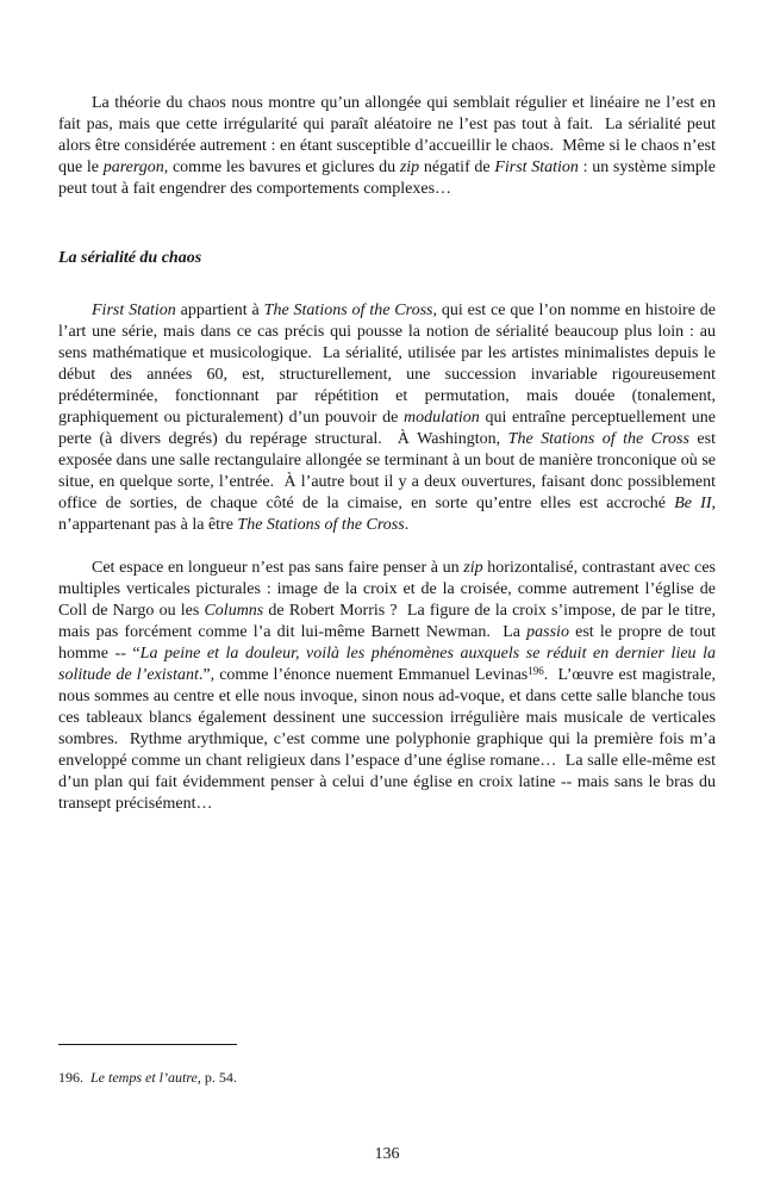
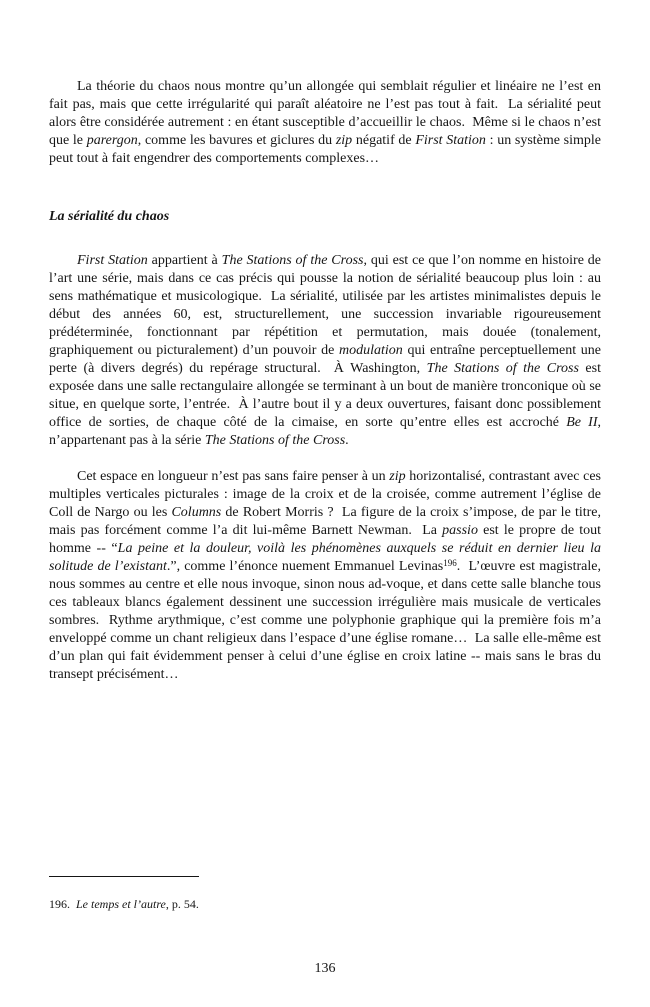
  La théorie du chaos nous montre qu’un allongée qui semblait régulier et linéaire ne l’est en fait pas, mais que cette irrégularité qui paraît aléatoire ne l’est pas tout à fait. La sérialité peut alors être considérée autrement : en étant susceptible d’accueillir le chaos. Même si le chaos n’est que le parergon, comme les bavures et giclures du zip négatif de First Station : un système simple peut tout à fait engendrer des comportements complexes…
  La sérialité du chaos
- First Station appartient à The Stations of the Cross, qui est ce que l’on nomme en histoire de l’art une série, mais dans ce cas précis qui pousse la notion de sérialité beaucoup plus loin : au sens mathématique et musicologique. La sérialité, utilisée par les artistes minimalistes depuis le début des années 60, est, structurellement, une succession invariable rigoureusement prédéterminée, fonctionnant par répétition et permutation, mais douée (tonalement, graphiquement ou picturalement) d’un pouvoir de modulation qui entraîne perceptuellement une perte (à divers degrés) du repérage structural. À Washington, The Stations of the Cross est exposée dans une salle rectangulaire allongée se terminant à un bout de manière tronconique où se situe, en quelque sorte, l’entrée. À l’autre bout il y a deux ouvertures, faisant donc possiblement office de sorties, de chaque côté de la cimaise, en sorte qu’entre elles est accroché Be II, n’appartenant pas à la être The Stations of the Cross.
+ First Station appartient à The Stations of the Cross, qui est ce que l’on nomme en histoire de l’art une série, mais dans ce cas précis qui pousse la notion de sérialité beaucoup plus loin : au sens mathématique et musicologique. La sérialité, utilisée par les artistes minimalistes depuis le début des années 60, est, structurellement, une succession invariable rigoureusement prédéterminée, fonctionnant par répétition et permutation, mais douée (tonalement, graphiquement ou picturalement) d’un pouvoir de modulation qui entraîne perceptuellement une perte (à divers degrés) du repérage structural. À Washington, The Stations of the Cross est exposée dans une salle rectangulaire allongée se terminant à un bout de manière tronconique où se situe, en quelque sorte, l’entrée. À l’autre bout il y a deux ouvertures, faisant donc possiblement office de sorties, de chaque côté de la cimaise, en sorte qu’entre elles est accroché Be II, n’appartenant pas à la série The Stations of the Cross.
  Cet espace en longueur n’est pas sans faire penser à un zip horizontalisé, contrastant avec ces multiples verticales picturales : image de la croix et de la croisée, comme autrement l’église de Coll de Nargo ou les Columns de Robert Morris ? La figure de la croix s’impose, de par le titre, mais pas forcément comme l’a dit lui-même Barnett Newman. La passio est le propre de tout homme -- “La peine et la douleur, voilà les phénomènes auxquels se réduit en dernier lieu la solitude de l’existant.”, comme l’énonce nuement Emmanuel Levinas196. L’œuvre est magistrale, nous sommes au centre et elle nous invoque, sinon nous ad-voque, et dans cette salle blanche tous ces tableaux blancs également dessinent une succession irrégulière mais musicale de verticales sombres. Rythme arythmique, c’est comme une polyphonie graphique qui la première fois m’a enveloppé comme un chant religieux dans l’espace d’une église romane… La salle elle-même est d’un plan qui fait évidemment penser à celui d’une église en croix latine -- mais sans le bras du transept précisément…
  196. Le temps et l’autre, p. 54.
  136
